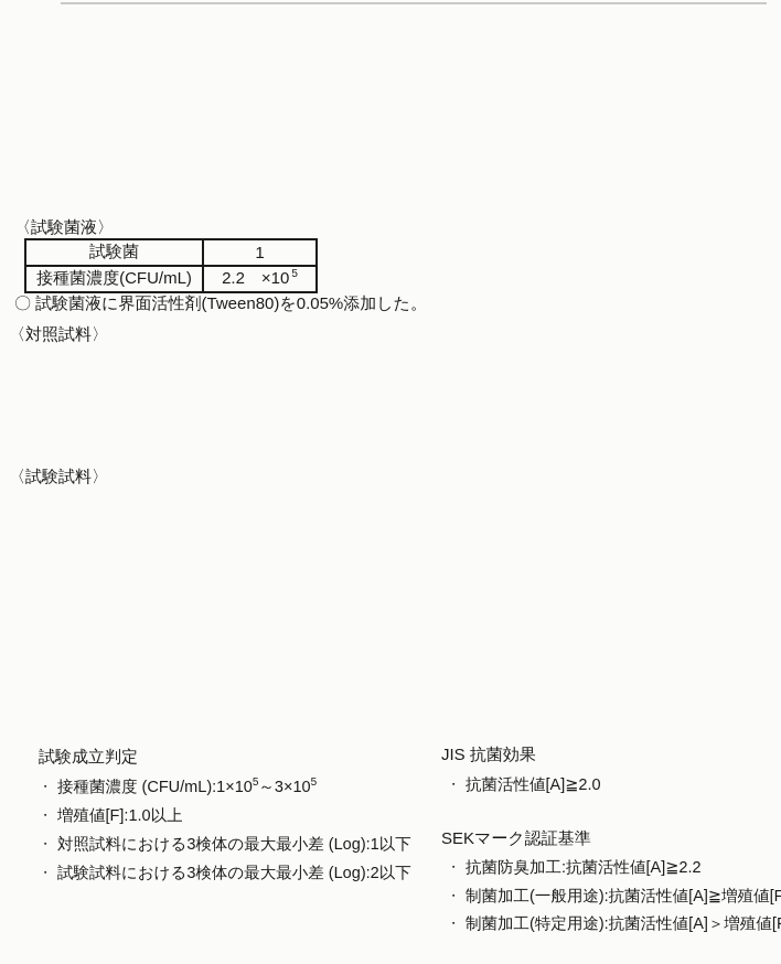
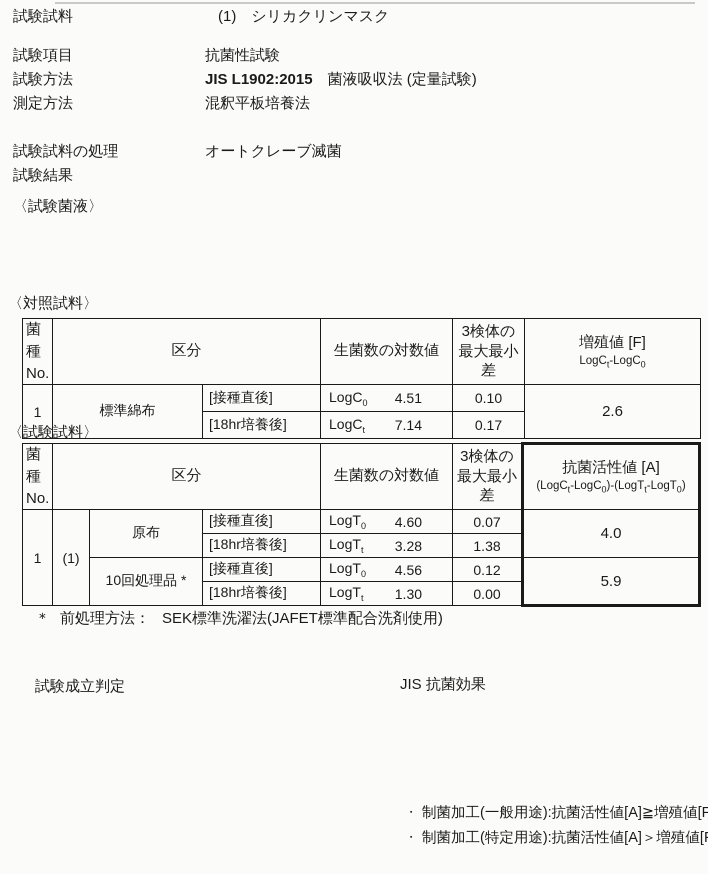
+ 試験試料 (1) シリカクリンマスク
+ 試験項目 抗菌性試験
+ 試験方法 JIS L1902:2015 菌液吸収法 (定量試験)
+ 測定方法 混釈平板培養法
+ 試験試料の処理 オートクレーブ滅菌
+ 試験結果
  〈試験菌液〉
- 試験菌	1
- 接種菌濃度(CFU/mL)	2.2 ×10 5
- 〇 試験菌液に界面活性剤(Tween80)を0.05%添加した。
  〈対照試料〉
+ 菌種No.	区分	生菌数の対数値	3検体の最大最小差	増殖値 [F] LogCt-LogC0
+ 1	標準綿布	[接種直後]	LogC0 4.51	0.10	2.6
+ [18hr培養後]	LogCt 7.14	0.17
  〈試験試料〉
+ 菌種No.	区分	生菌数の対数値	3検体の最大最小差	抗菌活性値 [A] (LogCt-LogC0)-(LogTt-LogT0)
+ 1	(1)	原布	[接種直後]	LogT0 4.60	0.07	4.0
+ [18hr培養後]	LogTt 3.28	1.38
+ 10回処理品 *	[接種直後]	LogT0 4.56	0.12	5.9
+ [18hr培養後]	LogTt 1.30	0.00
+ ＊ 前処理方法： SEK標準洗濯法(JAFET標準配合洗剤使用)
  試験成立判定
- ・ 接種菌濃度 (CFU/mL):1×105～3×105
- ・ 増殖値[F]:1.0以上
- ・ 対照試料における3検体の最大最小差 (Log):1以下
- ・ 試験試料における3検体の最大最小差 (Log):2以下
  JIS 抗菌効果
- ・ 抗菌活性値[A]≧2.0
- SEKマーク認証基準
- ・ 抗菌防臭加工:抗菌活性値[A]≧2.2
  ・ 制菌加工(一般用途):抗菌活性値[A]≧増殖値[F
  ・ 制菌加工(特定用途):抗菌活性値[A]＞増殖値[
